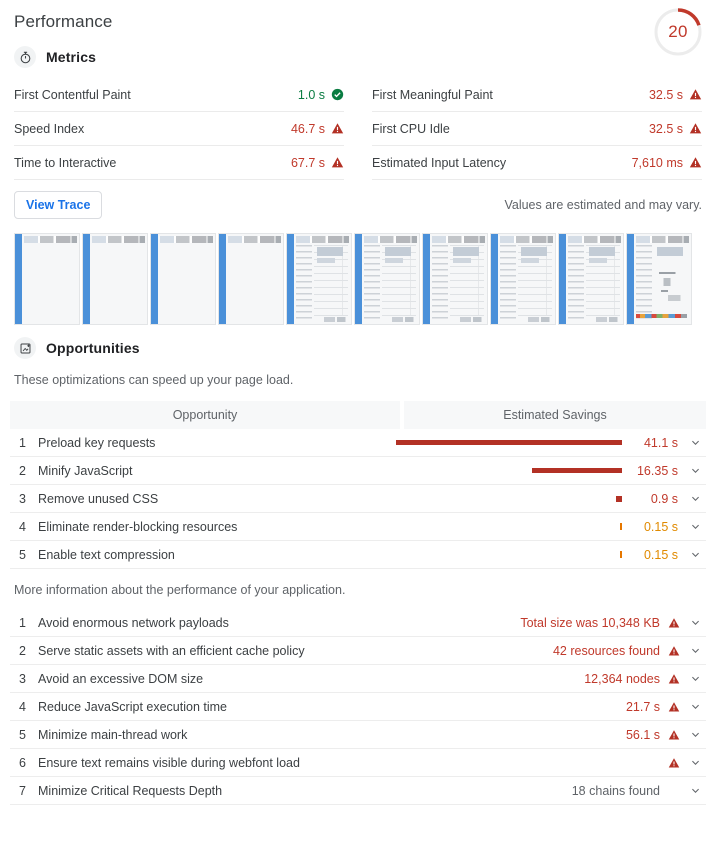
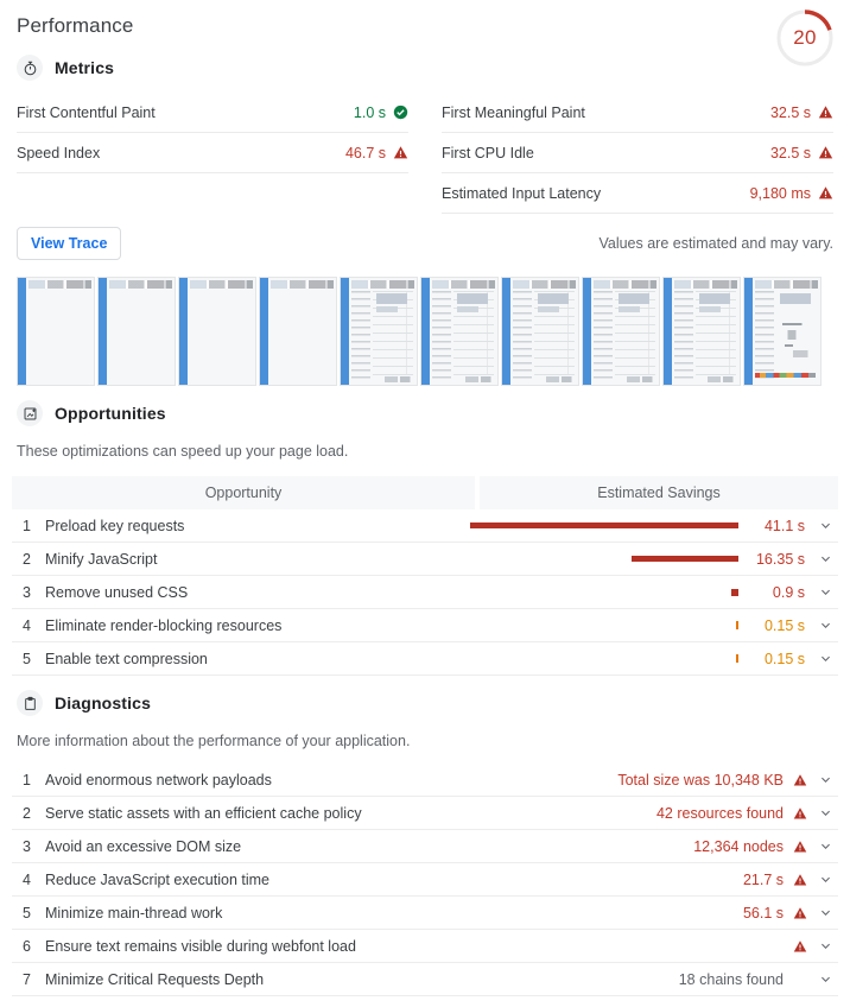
  Performance
  20
  Metrics
  First Contentful Paint
  1.0 s
  Speed Index
  46.7 s
- Time to Interactive
- 67.7 s
  First Meaningful Paint
  32.5 s
  First CPU Idle
  32.5 s
  Estimated Input Latency
- 7,610 ms
+ 9,180 ms
  View Trace
  Values are estimated and may vary.
  Opportunities
  These optimizations can speed up your page load.
  Opportunity
  Estimated Savings
  1
  Preload key requests
  41.1 s
  2
  Minify JavaScript
  16.35 s
  3
  Remove unused CSS
  0.9 s
  4
  Eliminate render-blocking resources
  0.15 s
  5
  Enable text compression
  0.15 s
+ Diagnostics
  More information about the performance of your application.
  1
  Avoid enormous network payloads
  Total size was 10,348 KB
  2
  Serve static assets with an efficient cache policy
  42 resources found
  3
  Avoid an excessive DOM size
  12,364 nodes
  4
  Reduce JavaScript execution time
  21.7 s
  5
  Minimize main-thread work
  56.1 s
  6
  Ensure text remains visible during webfont load
  7
  Minimize Critical Requests Depth
  18 chains found
